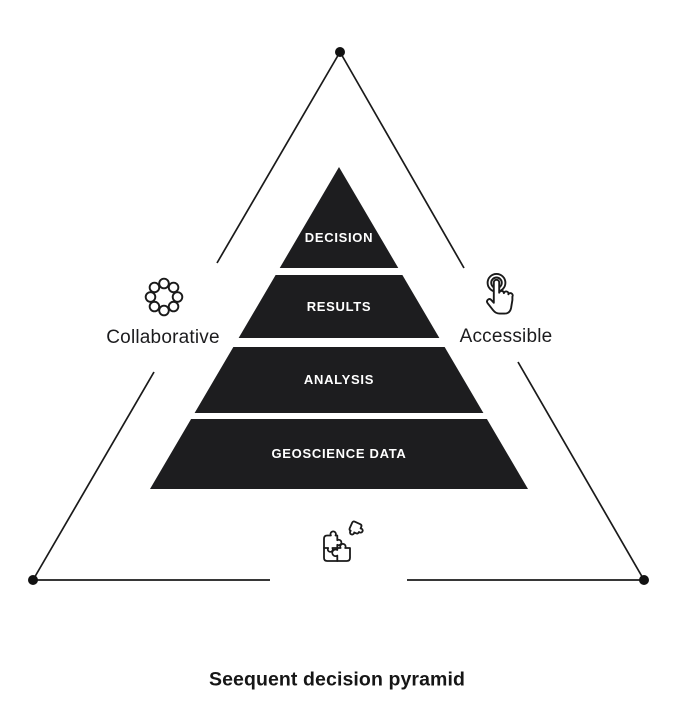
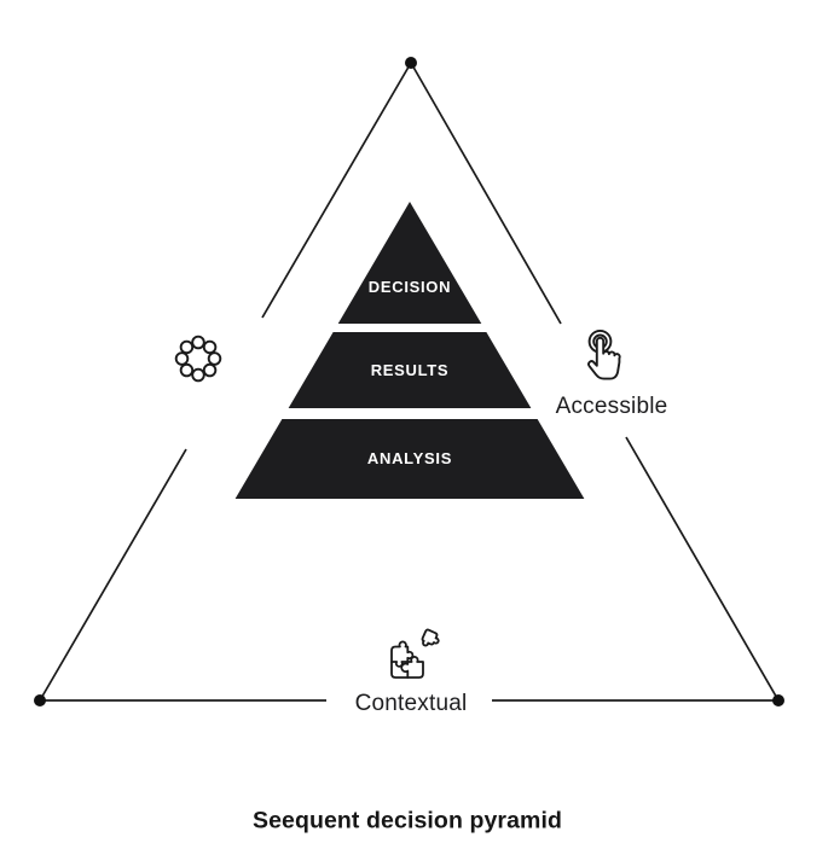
  DECISION
  RESULTS
  ANALYSIS
- GEOSCIENCE DATA
- Collaborative
  Accessible
+ Contextual
  Seequent decision pyramid
